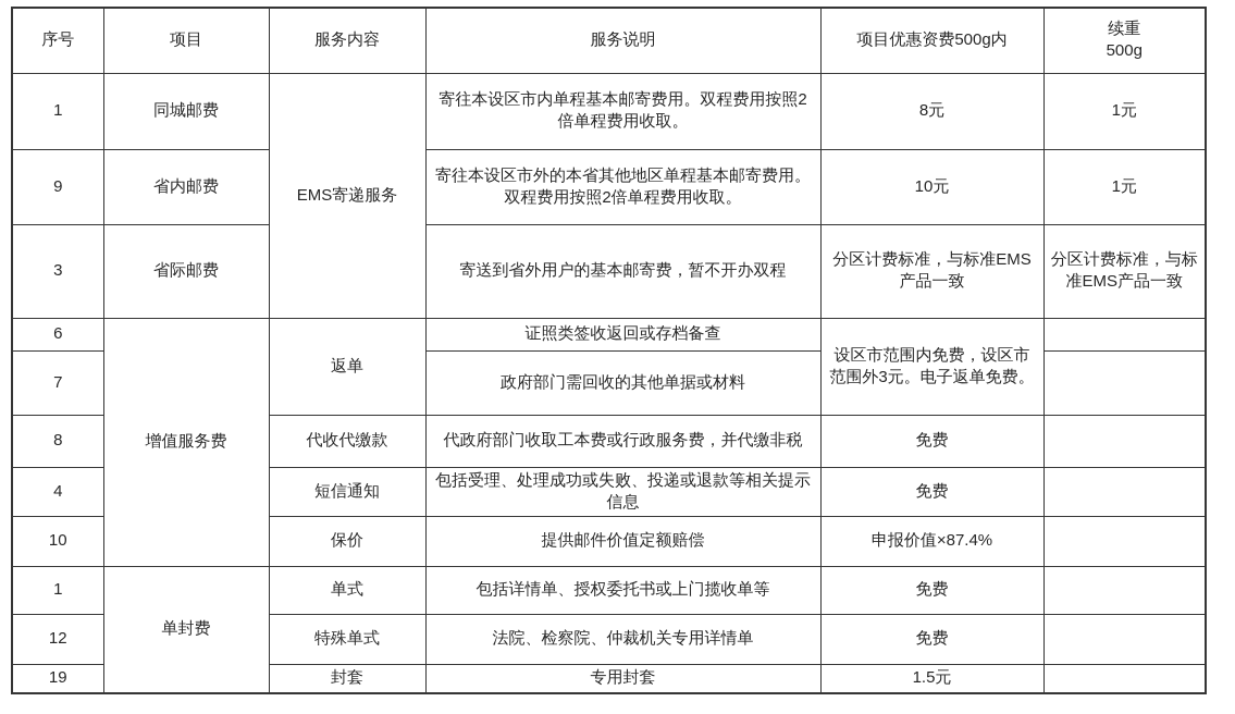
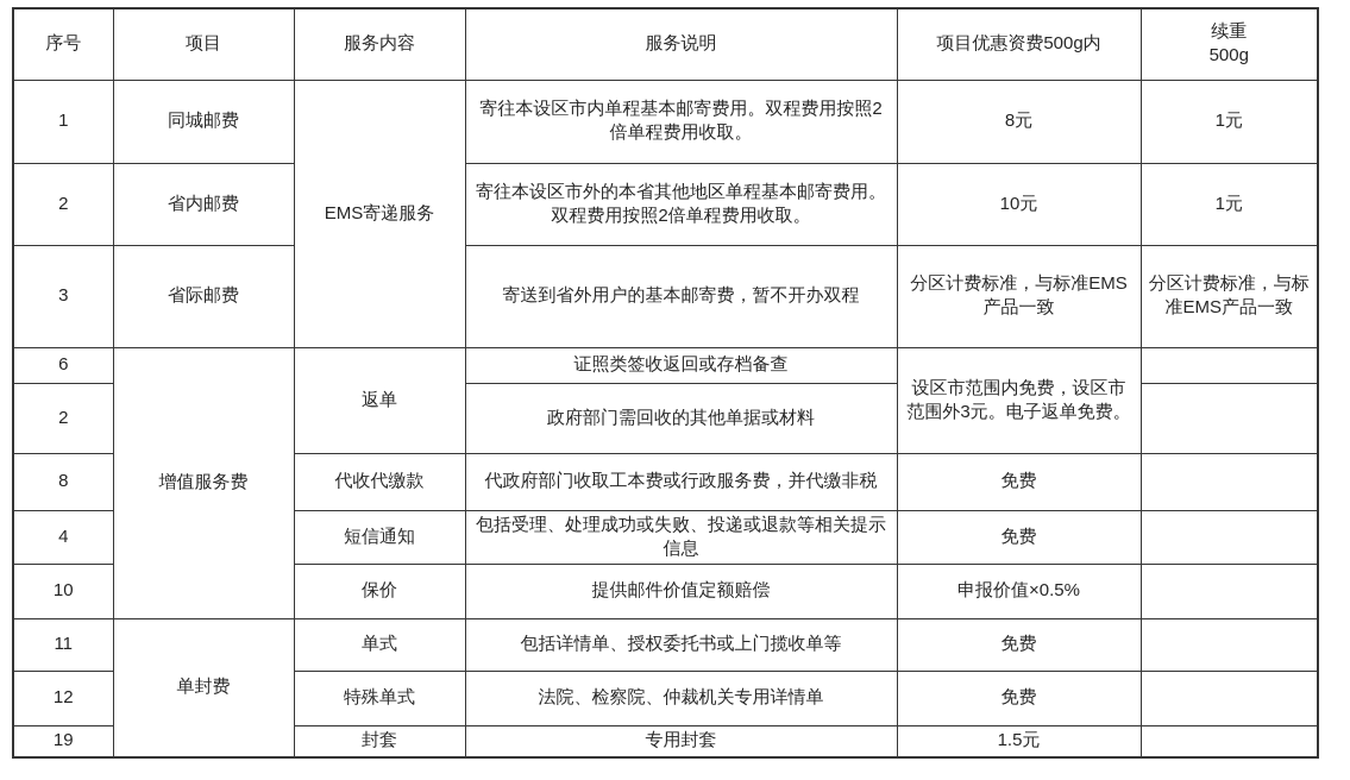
  序号	项目	服务内容	服务说明	项目优惠资费500g内	续重 500g
  1	同城邮费	EMS寄递服务	寄往本设区市内单程基本邮寄费用。双程费用按照2倍单程费用收取。	8元	1元
- 9	省内邮费	寄往本设区市外的本省其他地区单程基本邮寄费用。双程费用按照2倍单程费用收取。	10元	1元
+ 2	省内邮费	寄往本设区市外的本省其他地区单程基本邮寄费用。双程费用按照2倍单程费用收取。	10元	1元
  3	省际邮费	寄送到省外用户的基本邮寄费，暂不开办双程	分区计费标准，与标准EMS产品一致	分区计费标准，与标准EMS产品一致
  6	增值服务费	返单	证照类签收返回或存档备查	设区市范围内免费，设区市范围外3元。电子返单免费。
- 7	政府部门需回收的其他单据或材料
+ 2	政府部门需回收的其他单据或材料
  8	代收代缴款	代政府部门收取工本费或行政服务费，并代缴非税	免费
  4	短信通知	包括受理、处理成功或失败、投递或退款等相关提示信息	免费
- 10	保价	提供邮件价值定额赔偿	申报价值×87.4%
+ 10	保价	提供邮件价值定额赔偿	申报价值×0.5%
- 1	单封费	单式	包括详情单、授权委托书或上门揽收单等	免费
+ 11	单封费	单式	包括详情单、授权委托书或上门揽收单等	免费
  12	特殊单式	法院、检察院、仲裁机关专用详情单	免费
  19	封套	专用封套	1.5元
